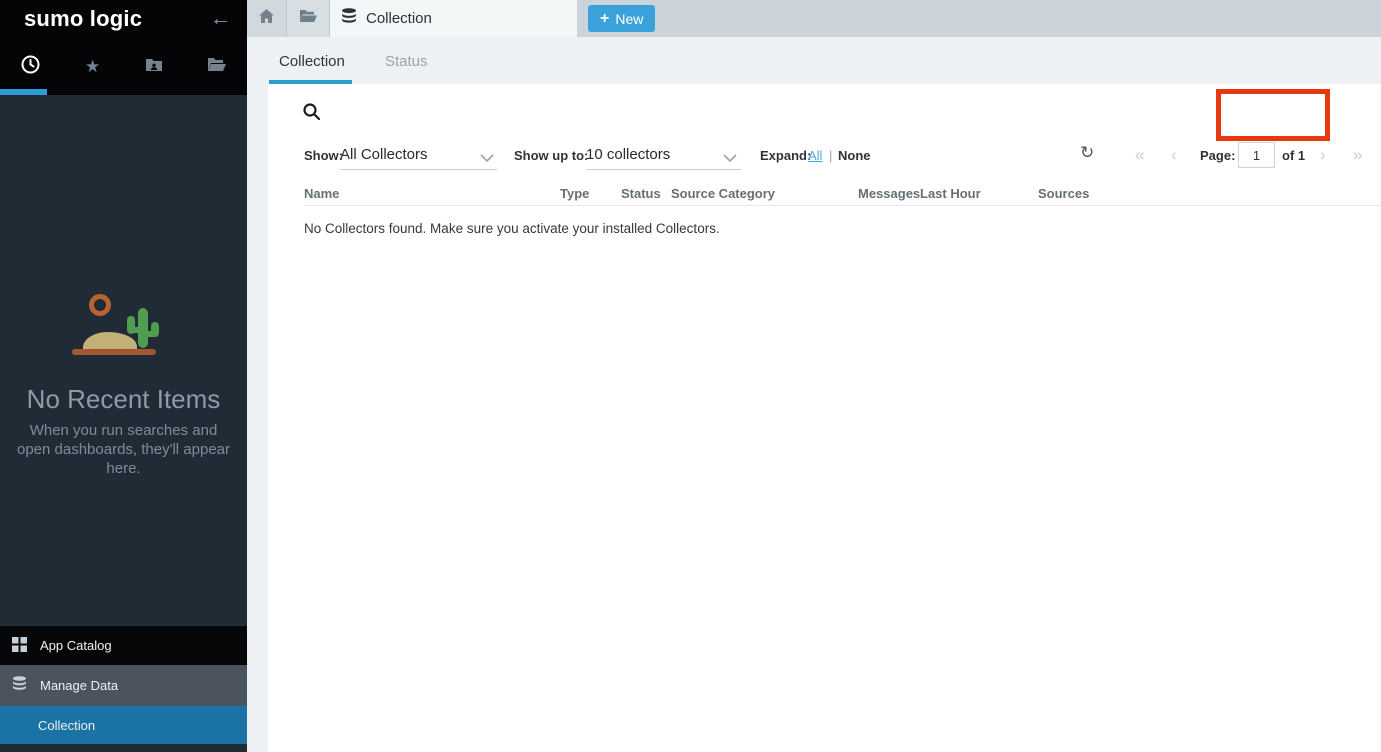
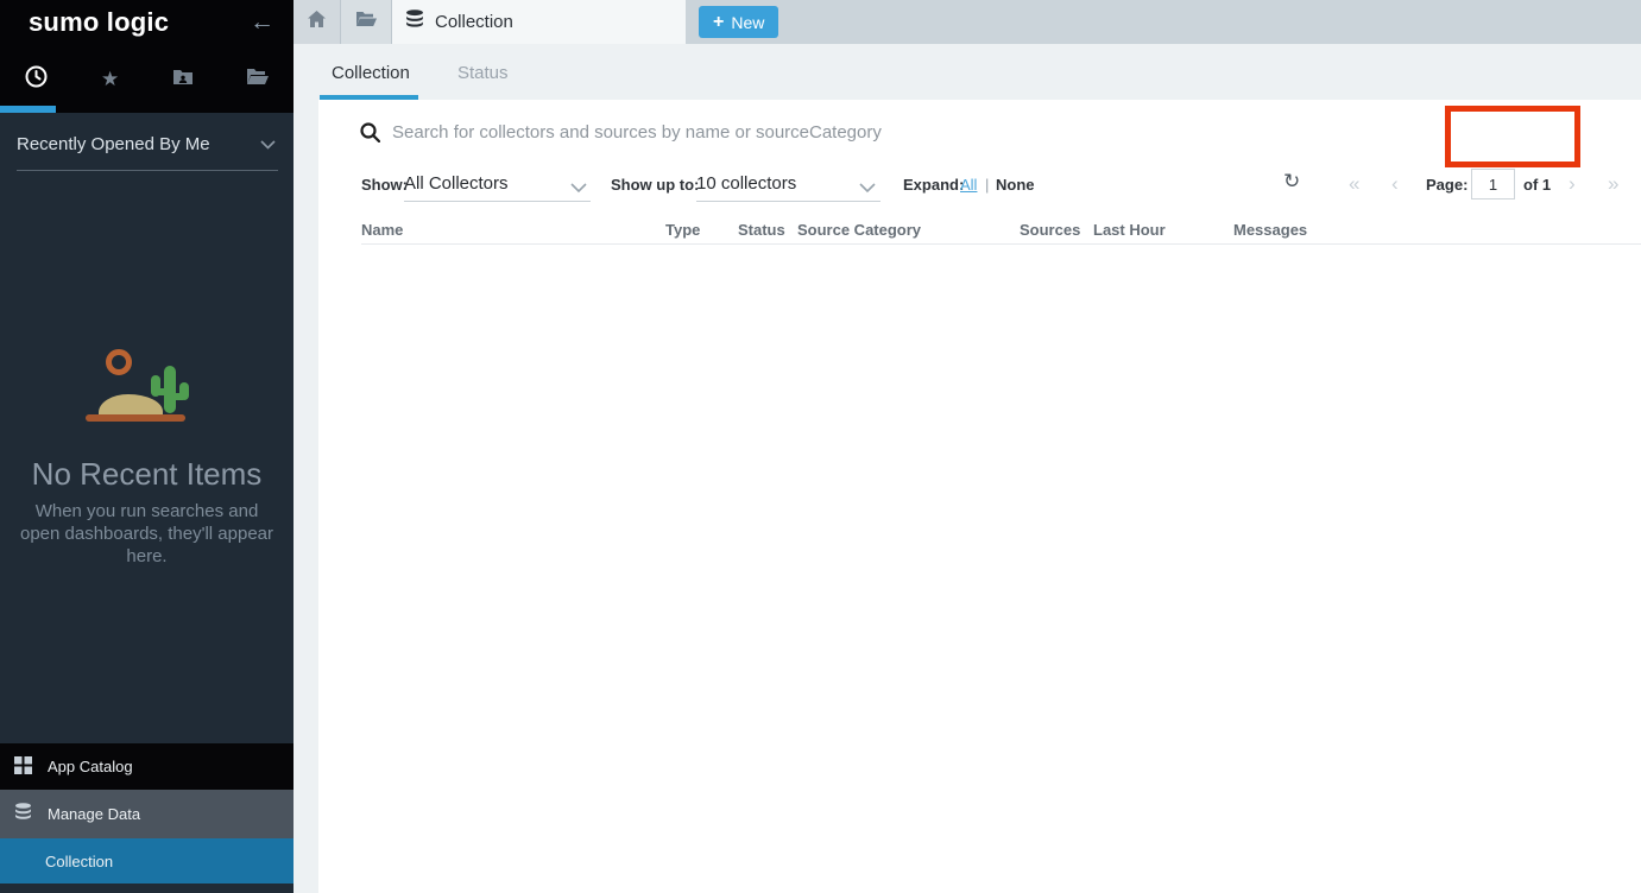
  sumo logic
  ←
  ★
+ Recently Opened By Me
  No Recent Items
  When you run searches and open dashboards, they'll appear here.
  App Catalog
  Manage Data
  Collection
  Collection
  +
  New
  Collection
  Status
+ Search for collectors and sources by name or sourceCategory
  Show:
  All Collectors
  Show up to:
  10 collectors
  Expand:
  All
  |
  None
  ↻
  «
  ‹
  Page:
  1
  of 1
  ›
  »
  Name
  Type
  Status
  Source Category
- Messages
+ Sources
  Last Hour
- Sources
+ Messages
- No Collectors found. Make sure you activate your installed Collectors.
